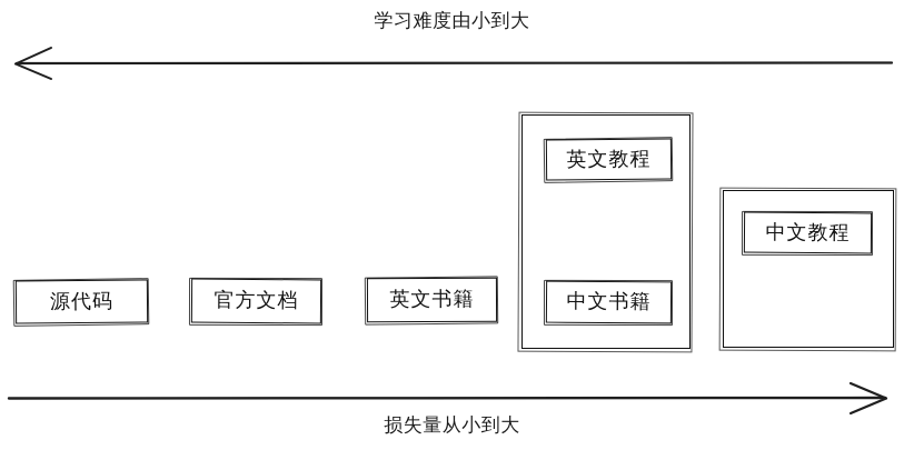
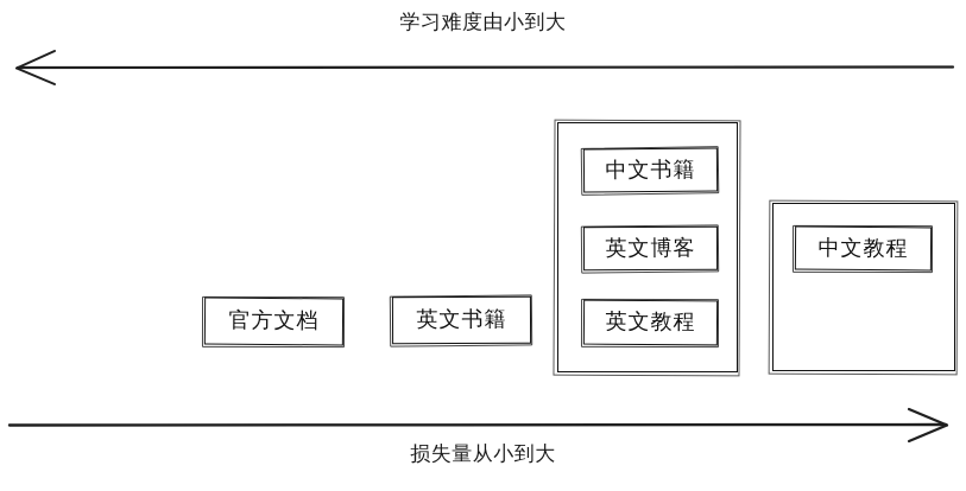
  学习难度由小到大
- 源代码
  官方文档
  英文书籍
- 英文教程
+ 中文书籍
+ 英文博客
- 中文书籍
+ 英文教程
  中文教程
  损失量从小到大
